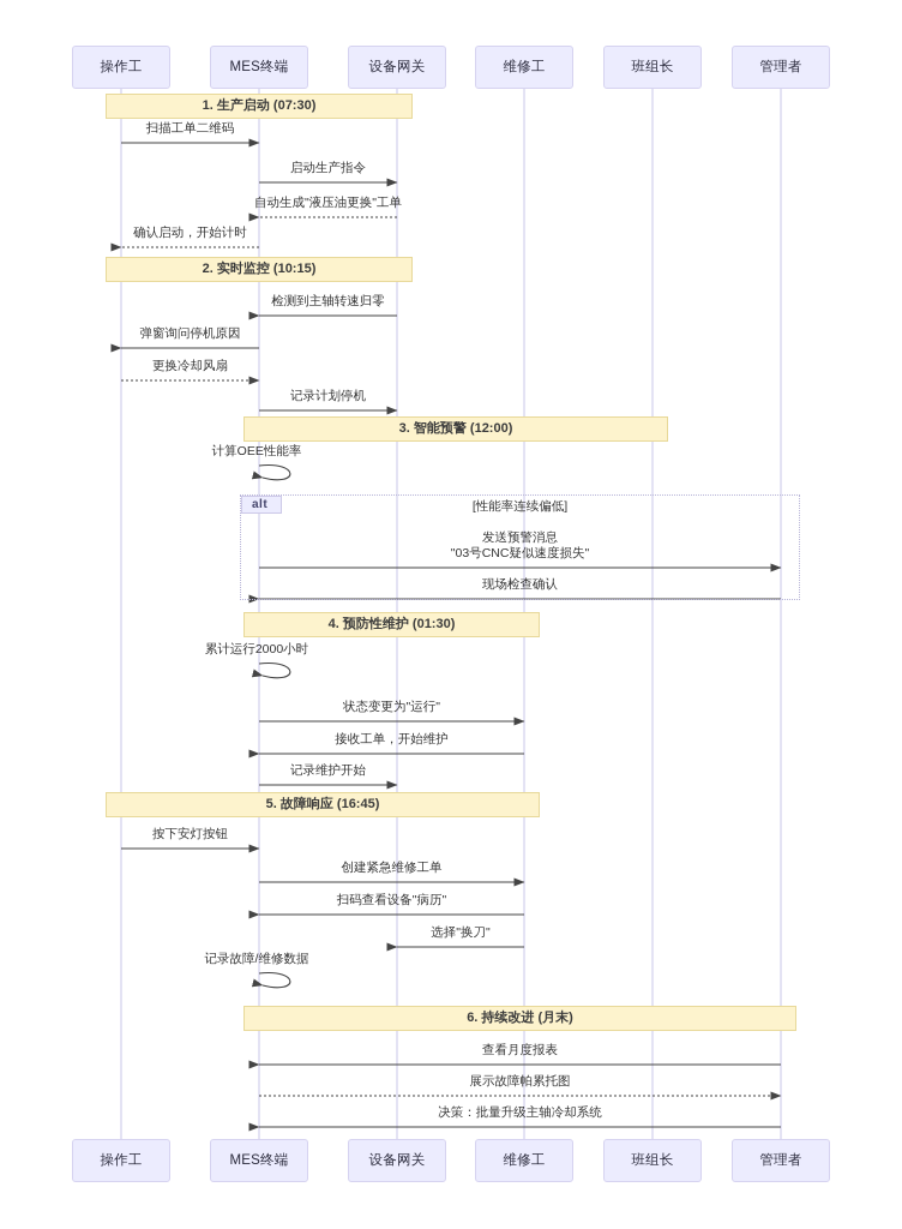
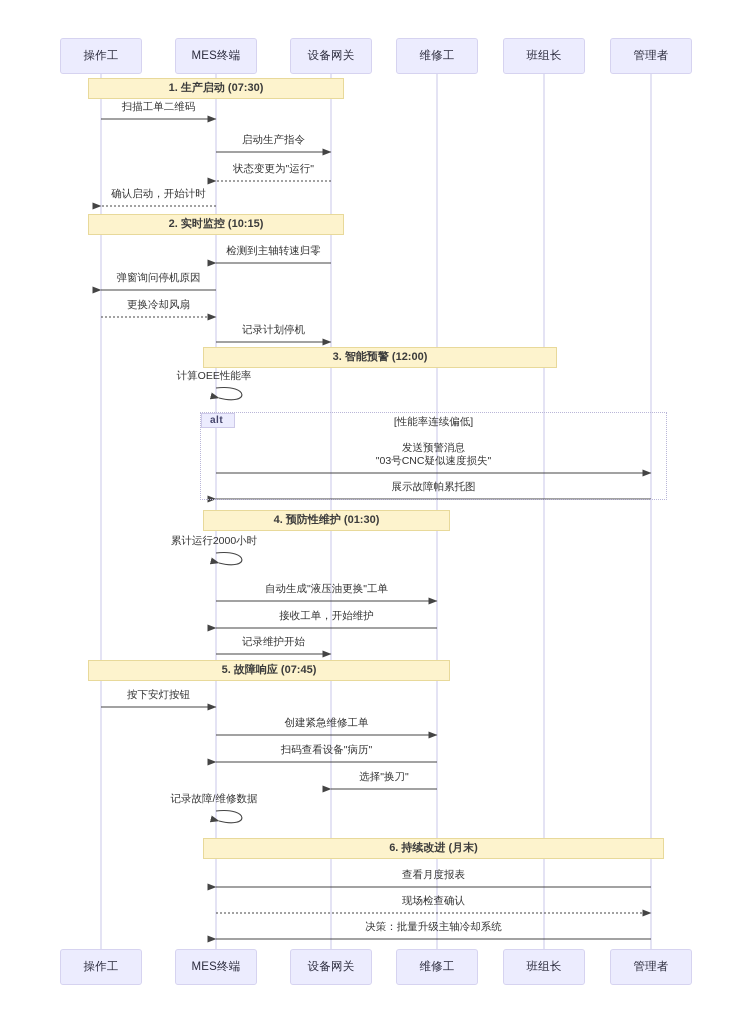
  操作工
  MES终端
  设备网关
  维修工
  班组长
  管理者
  操作工
  MES终端
  设备网关
  维修工
  班组长
  管理者
  1. 生产启动 (07:30)
  2. 实时监控 (10:15)
  3. 智能预警 (12:00)
  4. 预防性维护 (01:30)
- 5. 故障响应 (16:45)
+ 5. 故障响应 (07:45)
  6. 持续改进 (月末)
  alt
  [性能率连续偏低]
  扫描工单二维码
  启动生产指令
- 自动生成"液压油更换"工单
+ 状态变更为"运行"
  确认启动，开始计时
  检测到主轴转速归零
  弹窗询问停机原因
  更换冷却风扇
  记录计划停机
  发送预警消息
  "03号CNC疑似速度损失"
- 现场检查确认
+ 展示故障帕累托图
- 状态变更为"运行"
+ 自动生成"液压油更换"工单
  接收工单，开始维护
  记录维护开始
  按下安灯按钮
  创建紧急维修工单
  扫码查看设备"病历"
  选择"换刀"
  查看月度报表
- 展示故障帕累托图
+ 现场检查确认
  决策：批量升级主轴冷却系统
  计算OEE性能率
  累计运行2000小时
  记录故障/维修数据
